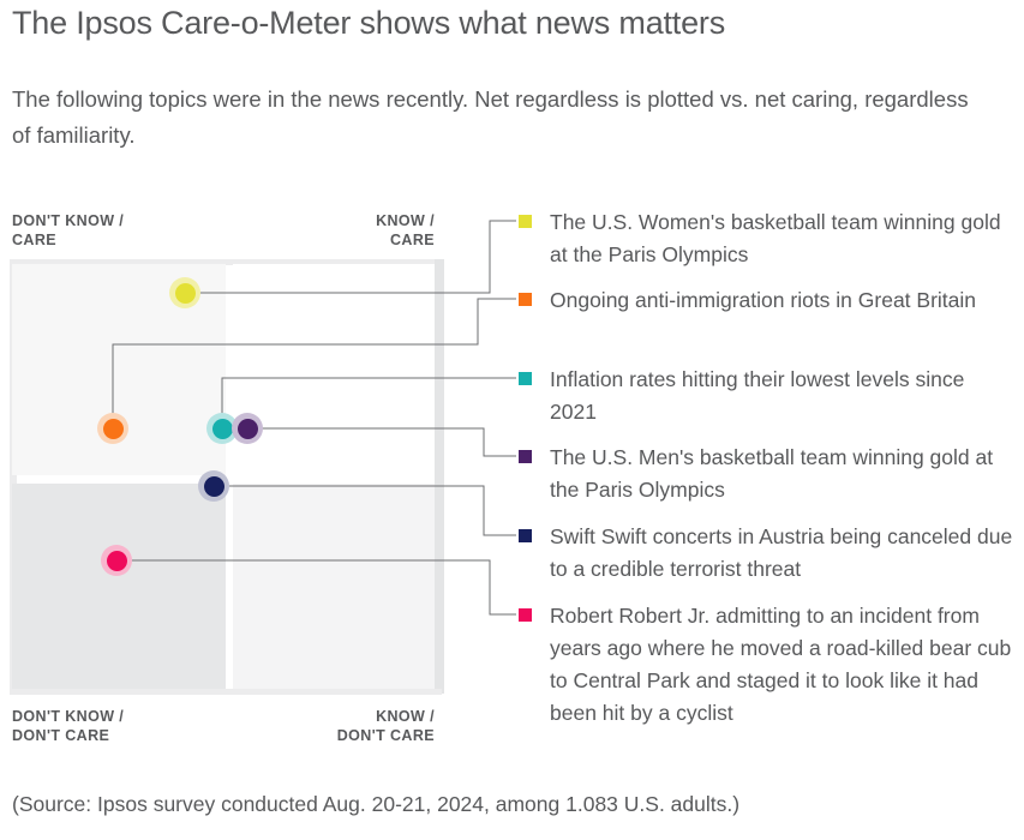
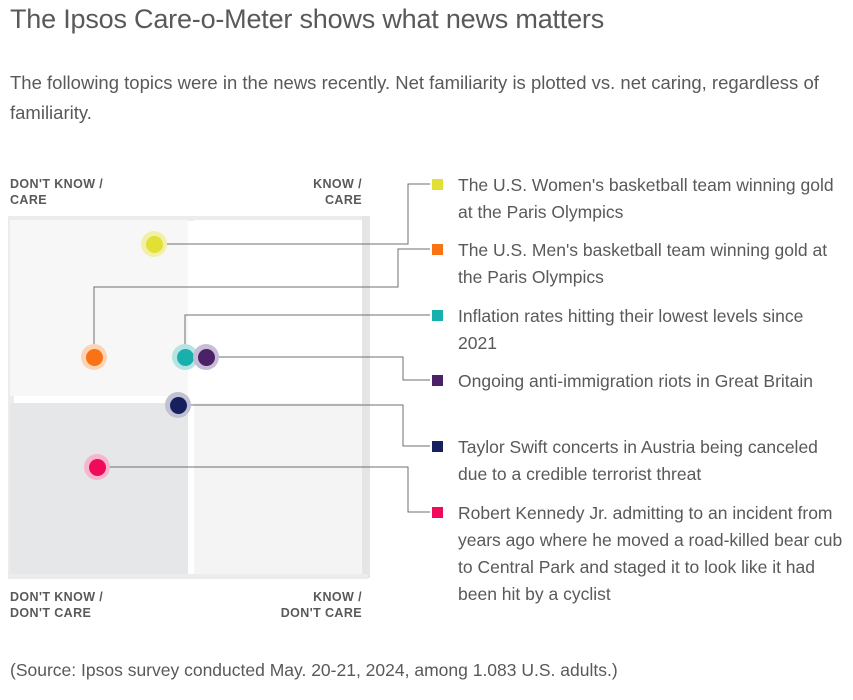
  The Ipsos Care-o-Meter shows what news matters
- The following topics were in the news recently. Net regardless is plotted vs. net caring, regardless of familiarity.
+ The following topics were in the news recently. Net familiarity is plotted vs. net caring, regardless of familiarity.
  DON'T KNOW /
  CARE
  KNOW /
  CARE
  DON'T KNOW /
  DON'T CARE
  KNOW /
  DON'T CARE
  The U.S. Women's basketball team winning gold at the Paris Olympics
- Ongoing anti-immigration riots in Great Britain
+ The U.S. Men's basketball team winning gold at the Paris Olympics
  Inflation rates hitting their lowest levels since 2021
- The U.S. Men's basketball team winning gold at the Paris Olympics
+ Ongoing anti-immigration riots in Great Britain
- Swift Swift concerts in Austria being canceled due to a credible terrorist threat
+ Taylor Swift concerts in Austria being canceled due to a credible terrorist threat
- Robert Robert Jr. admitting to an incident from years ago where he moved a road-killed bear cub to Central Park and staged it to look like it had been hit by a cyclist
+ Robert Kennedy Jr. admitting to an incident from years ago where he moved a road-killed bear cub to Central Park and staged it to look like it had been hit by a cyclist
- (Source: Ipsos survey conducted Aug. 20-21, 2024, among 1.083 U.S. adults.)
+ (Source: Ipsos survey conducted May. 20-21, 2024, among 1.083 U.S. adults.)
